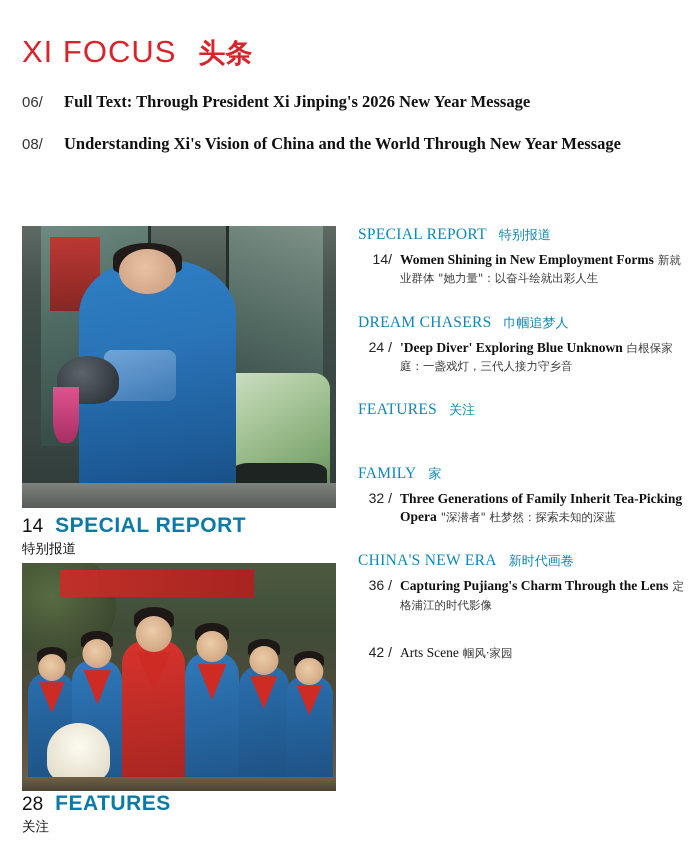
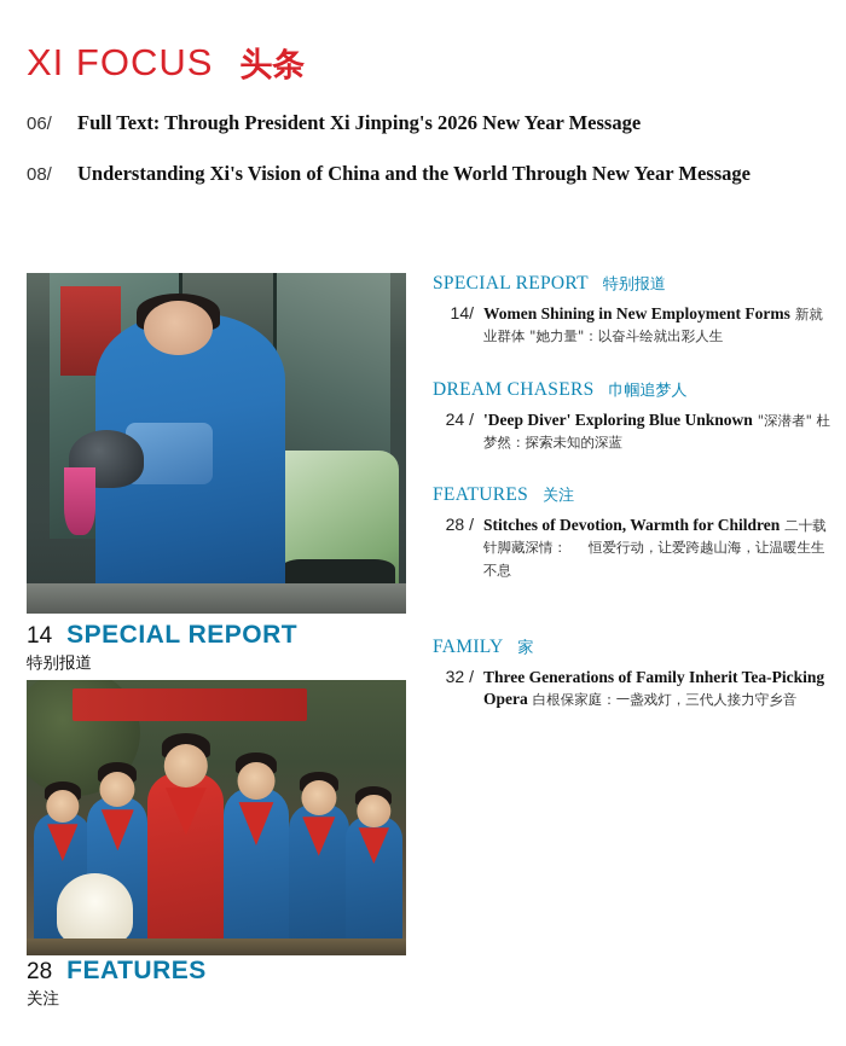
  XI FOCUS
  头条
  06/
  Full Text: Through President Xi Jinping's 2026 New Year Message
  08/
  Understanding Xi's Vision of China and the World Through New Year Message
  14
  SPECIAL REPORT
  特别报道
  28
  FEATURES
  关注
  SPECIAL REPORT
  特别报道
  14/
  Women Shining in New Employment Forms 新就业群体 "她力量"：以奋斗绘就出彩人生
  DREAM CHASERS
  巾帼追梦人
  24 /
- 'Deep Diver' Exploring Blue Unknown 白根保家庭：一盏戏灯，三代人接力守乡音
+ 'Deep Diver' Exploring Blue Unknown "深潜者" 杜梦然：探索未知的深蓝
  FEATURES
  关注
+ 28 /
+ Stitches of Devotion, Warmth for Children 二十载针脚藏深情： 恒爱行动，让爱跨越山海，让温暖生生不息
  FAMILY
  家
  32 /
- Three Generations of Family Inherit Tea-Picking Opera "深潜者" 杜梦然：探索未知的深蓝
+ Three Generations of Family Inherit Tea-Picking Opera 白根保家庭：一盏戏灯，三代人接力守乡音
- CHINA'S NEW ERA
- 新时代画卷
- 36 /
- Capturing Pujiang's Charm Through the Lens 定格浦江的时代影像
- 42 /
- Arts Scene 帼风·家园
